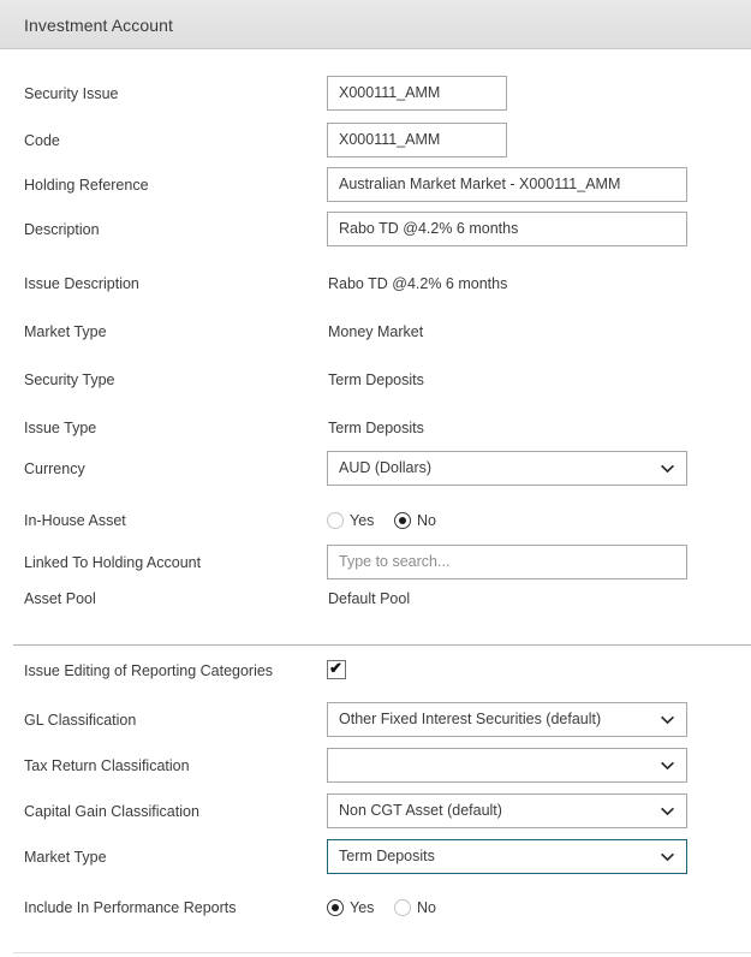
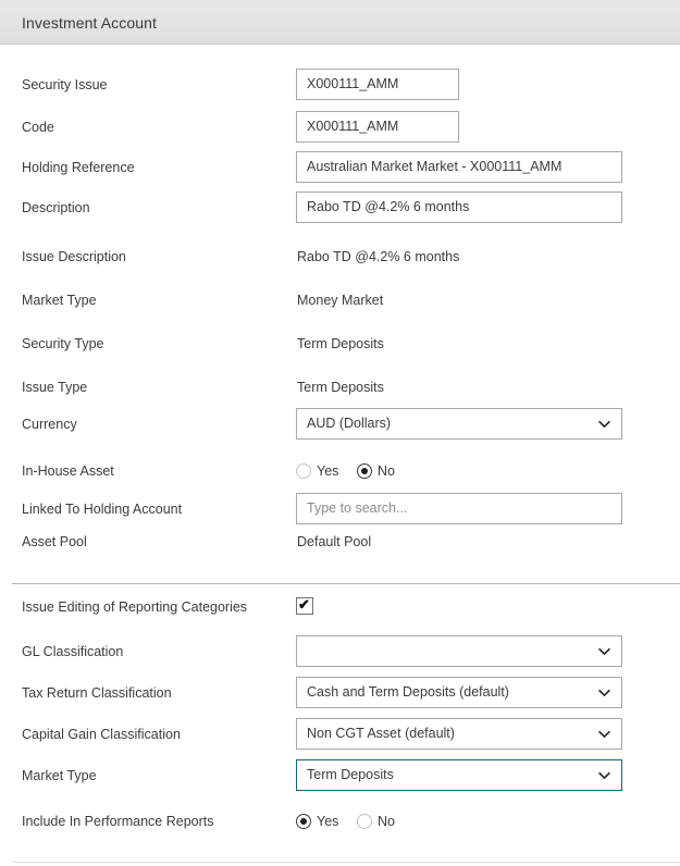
  Investment Account
  Security Issue
  X000111_AMM
  Code
  X000111_AMM
  Holding Reference
  Australian Market Market - X000111_AMM
  Description
  Rabo TD @4.2% 6 months
  Issue Description
  Rabo TD @4.2% 6 months
  Market Type
  Money Market
  Security Type
  Term Deposits
  Issue Type
  Term Deposits
  Currency
  AUD (Dollars)
  In-House Asset
  Yes
  No
  Linked To Holding Account
  Type to search...
  Asset Pool
  Default Pool
  Issue Editing of Reporting Categories
  ✔
  GL Classification
- Other Fixed Interest Securities (default)
  Tax Return Classification
+ Cash and Term Deposits (default)
  Capital Gain Classification
  Non CGT Asset (default)
  Market Type
  Term Deposits
  Include In Performance Reports
  Yes
  No
